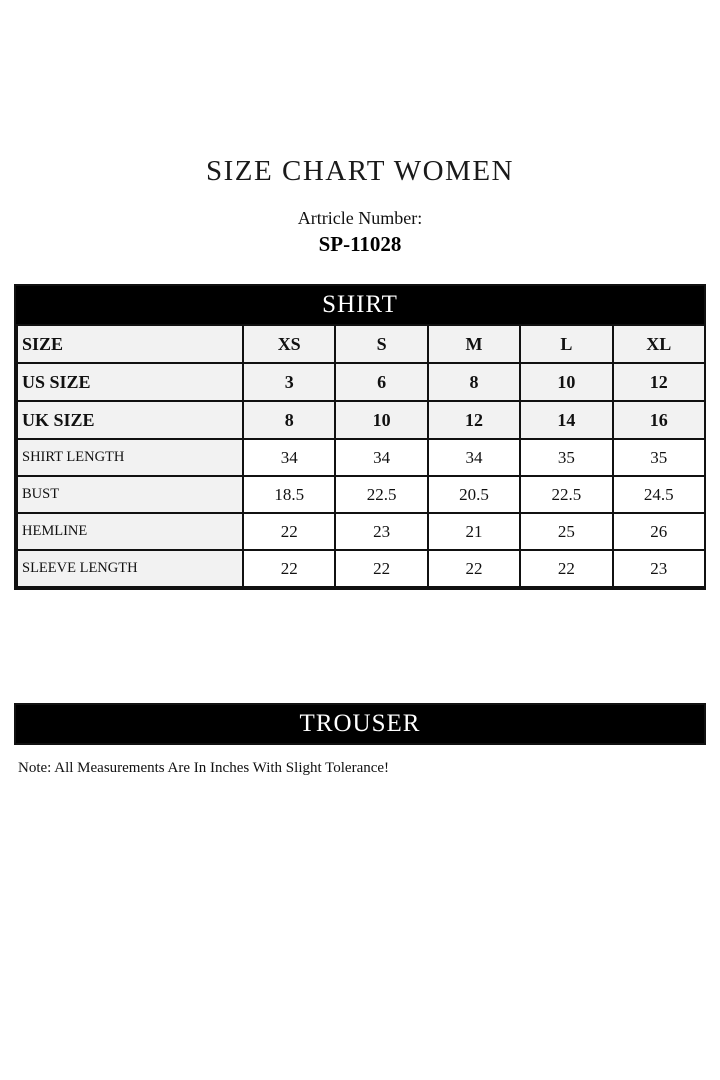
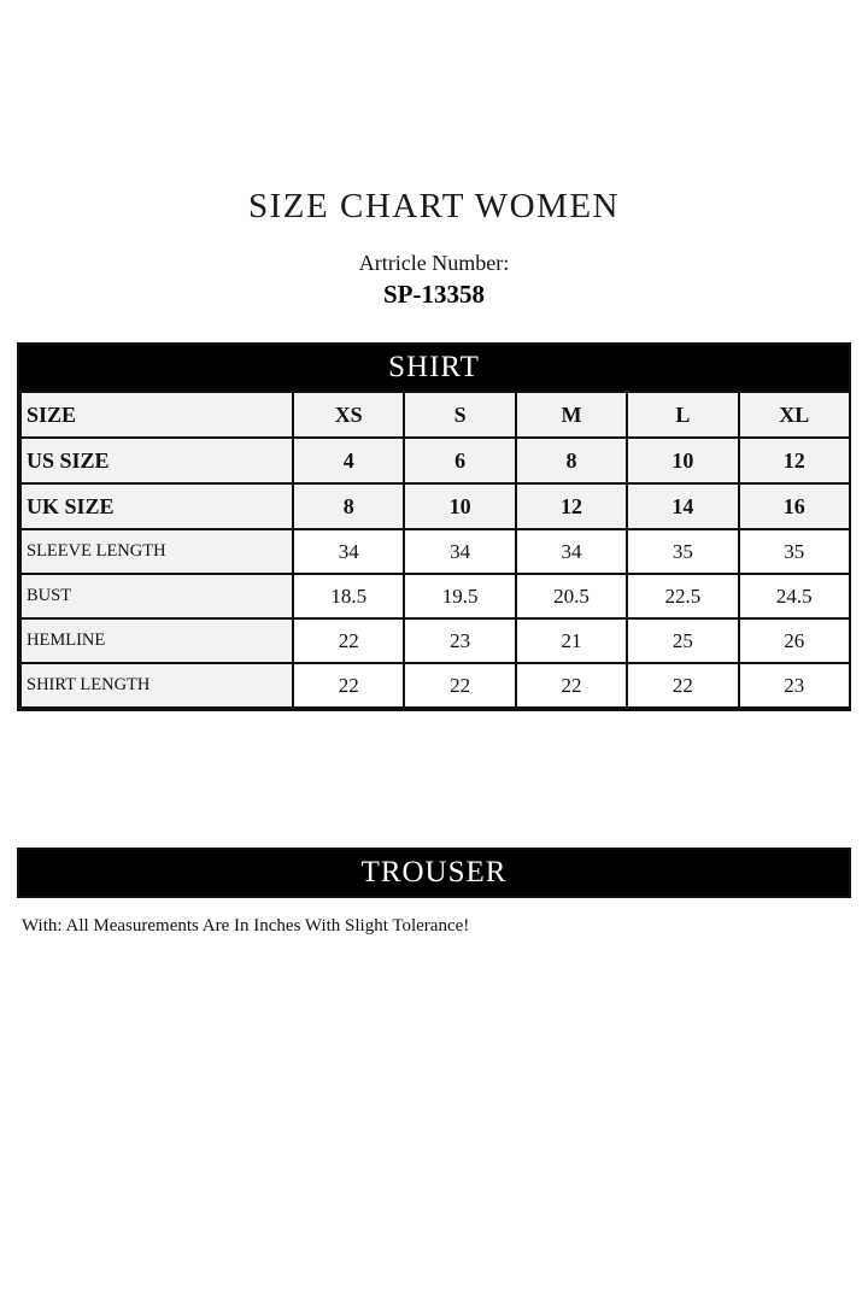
  SIZE CHART WOMEN
  Artricle Number:
- SP-11028
+ SP-13358
  SHIRT
  SIZE	XS	S	M	L	XL
- US SIZE	3	6	8	10	12
+ US SIZE	4	6	8	10	12
  UK SIZE	8	10	12	14	16
- SHIRT LENGTH	34	34	34	35	35
+ SLEEVE LENGTH	34	34	34	35	35
- BUST	18.5	22.5	20.5	22.5	24.5
+ BUST	18.5	19.5	20.5	22.5	24.5
  HEMLINE	22	23	21	25	26
- SLEEVE LENGTH	22	22	22	22	23
+ SHIRT LENGTH	22	22	22	22	23
  TROUSER
- Note: All Measurements Are In Inches With Slight Tolerance!
+ With: All Measurements Are In Inches With Slight Tolerance!
